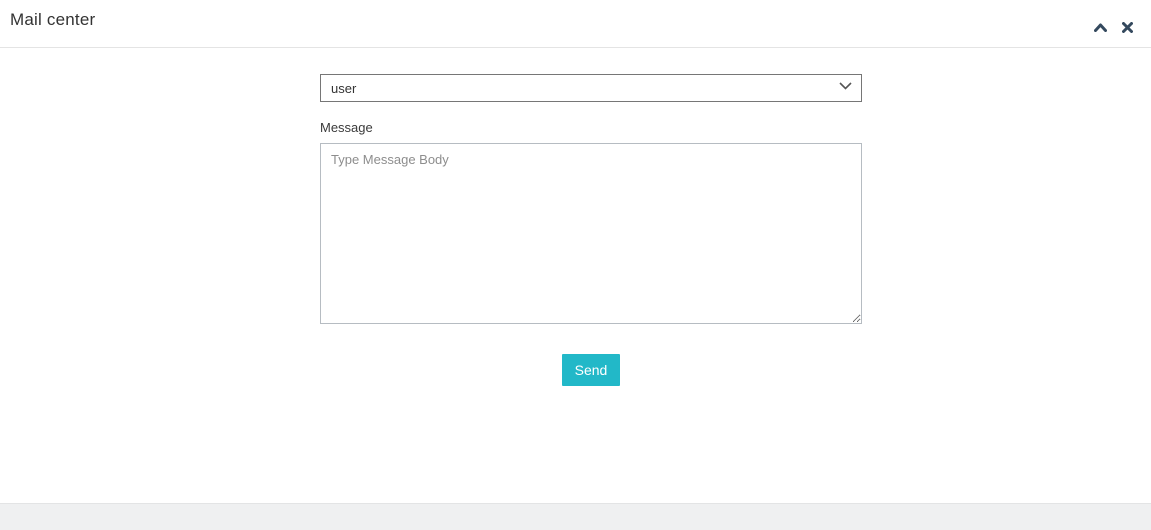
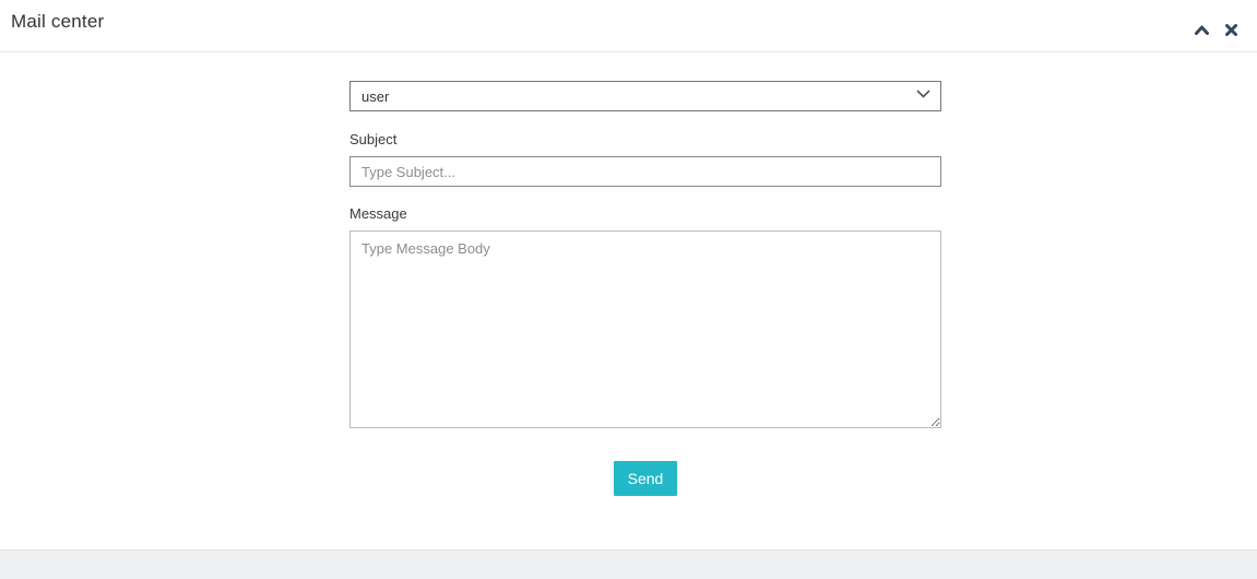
  Mail center
  user
+ Subject
+ Type Subject...
  Message
  Type Message Body
  Send
